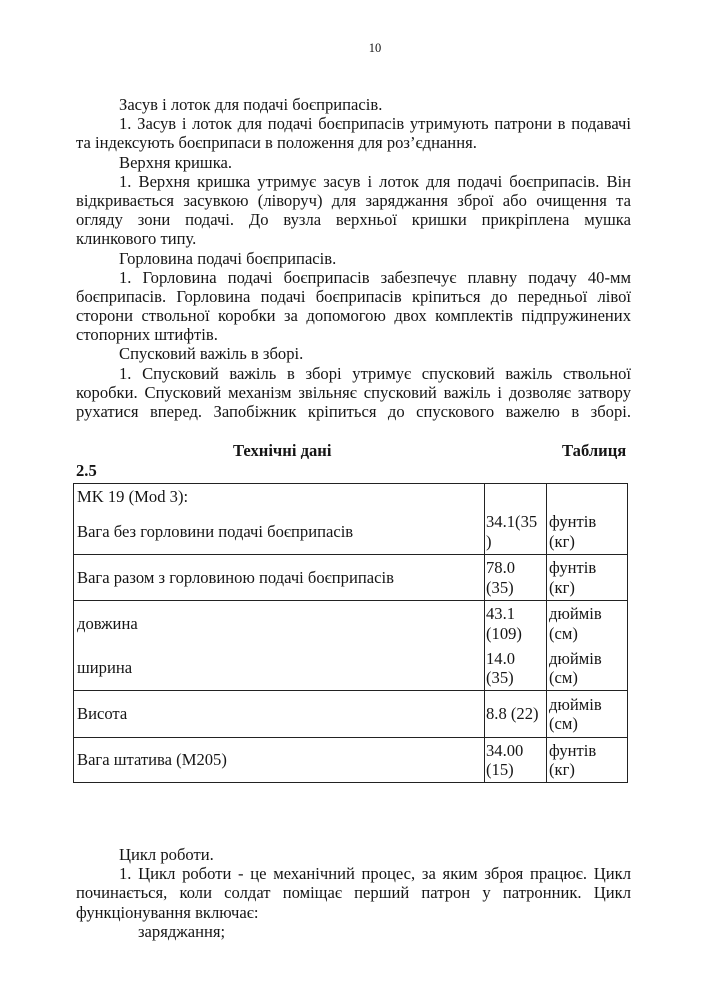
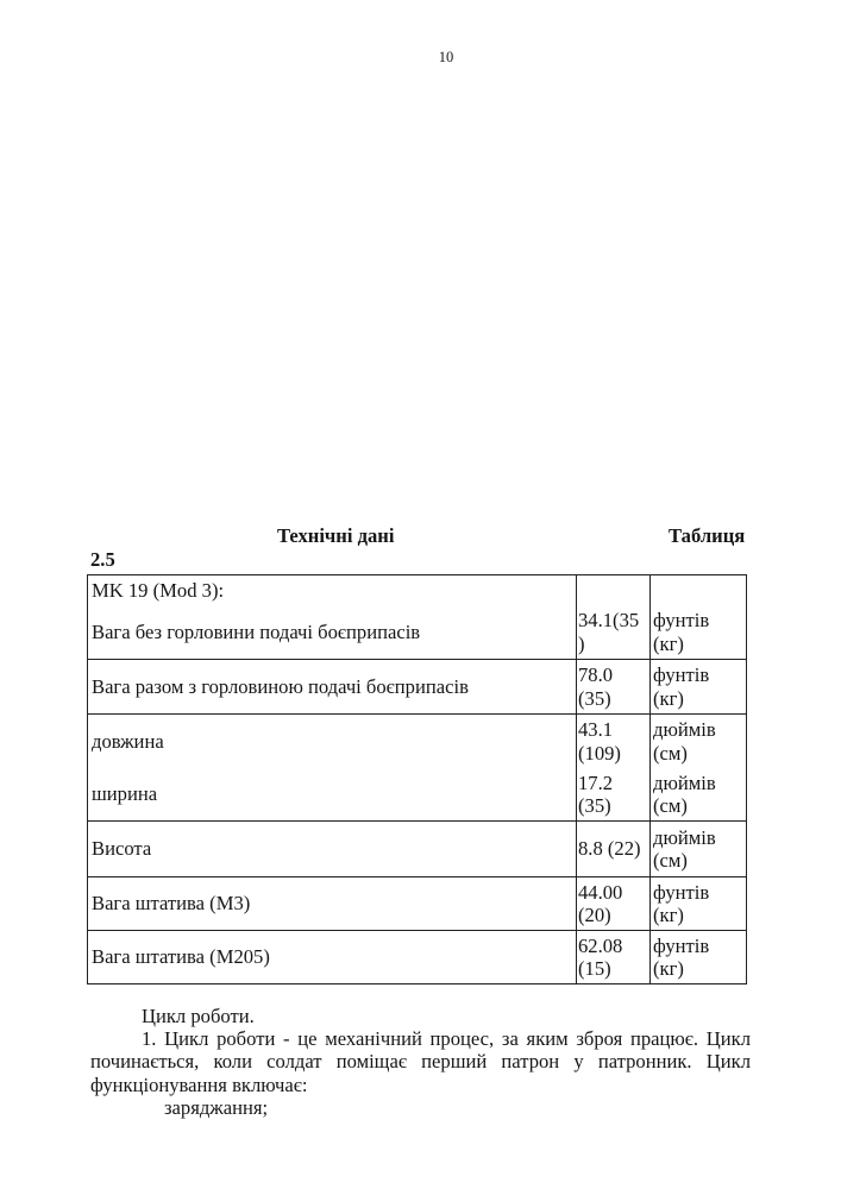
  10
- Засув і лоток для подачі боєприпасів.
- 1. Засув і лоток для подачі боєприпасів утримують патрони в подавачі
- та індексують боєприпаси в положення для роз’єднання.
- Верхня кришка.
- 1. Верхня кришка утримує засув і лоток для подачі боєприпасів. Він
- відкривається засувкою (ліворуч) для заряджання зброї або очищення та
- огляду зони подачі. До вузла верхньої кришки прикріплена мушка
- клинкового типу.
- Горловина подачі боєприпасів.
- 1. Горловина подачі боєприпасів забезпечує плавну подачу 40-мм
- боєприпасів. Горловина подачі боєприпасів кріпиться до передньої лівої
- сторони ствольної коробки за допомогою двох комплектів підпружинених
- стопорних штифтів.
- Спусковий важіль в зборі.
- 1. Спусковий важіль в зборі утримує спусковий важіль ствольної
- коробки. Спусковий механізм звільняє спусковий важіль і дозволяє затвору
- рухатися вперед. Запобіжник кріпиться до спускового важелю в зборі.
  Технічні дані
  Таблиця
  2.5
  MK 19 (Mod 3):
  Вага без горловини подачі боєприпасів	34.1(35 )	фунтів (кг)
  Вага разом з горловиною подачі боєприпасів	78.0 (35)	фунтів (кг)
  довжина	43.1 (109)	дюймів (см)
- ширина	14.0 (35)	дюймів (см)
+ ширина	17.2 (35)	дюймів (см)
  Висота	8.8 (22)	дюймів (см)
+ Вага штатива (M3)	44.00 (20)	фунтів (кг)
- Вага штатива (M205)	34.00 (15)	фунтів (кг)
+ Вага штатива (M205)	62.08 (15)	фунтів (кг)
  Цикл роботи.
  1. Цикл роботи - це механічний процес, за яким зброя працює. Цикл
  починається, коли солдат поміщає перший патрон у патронник. Цикл
  функціонування включає:
  заряджання;
